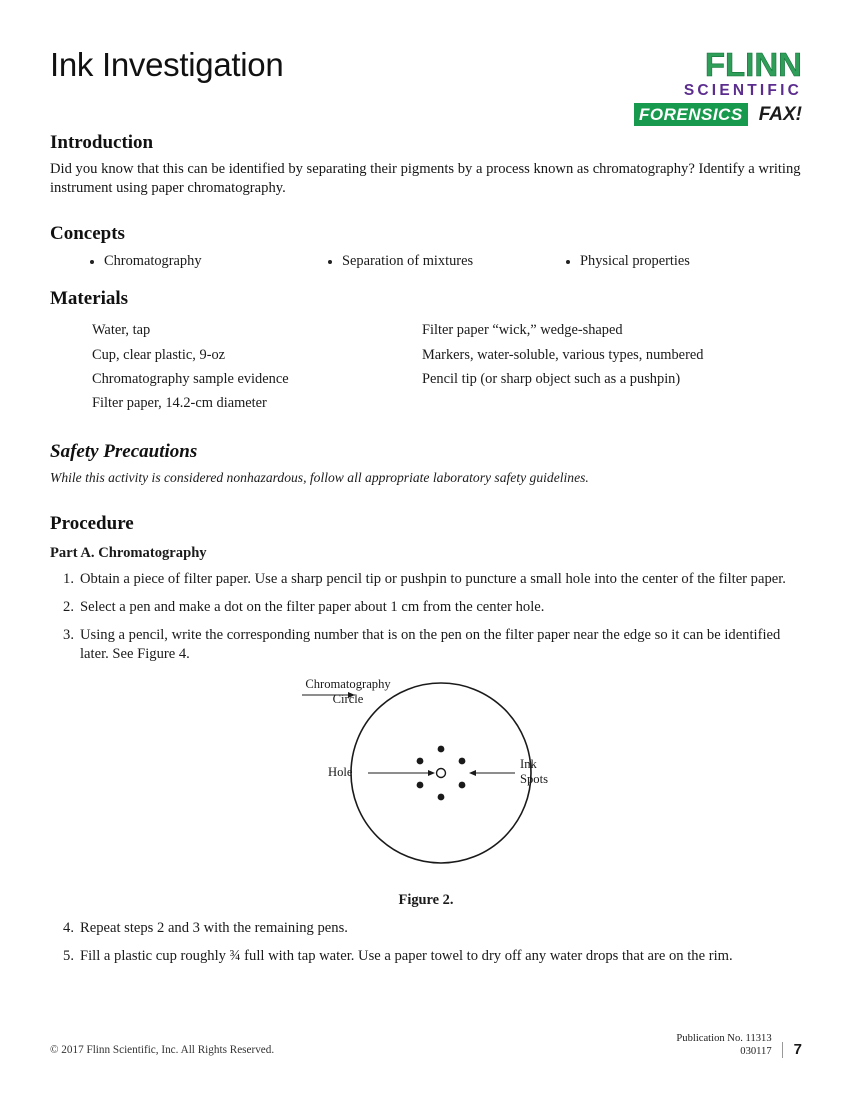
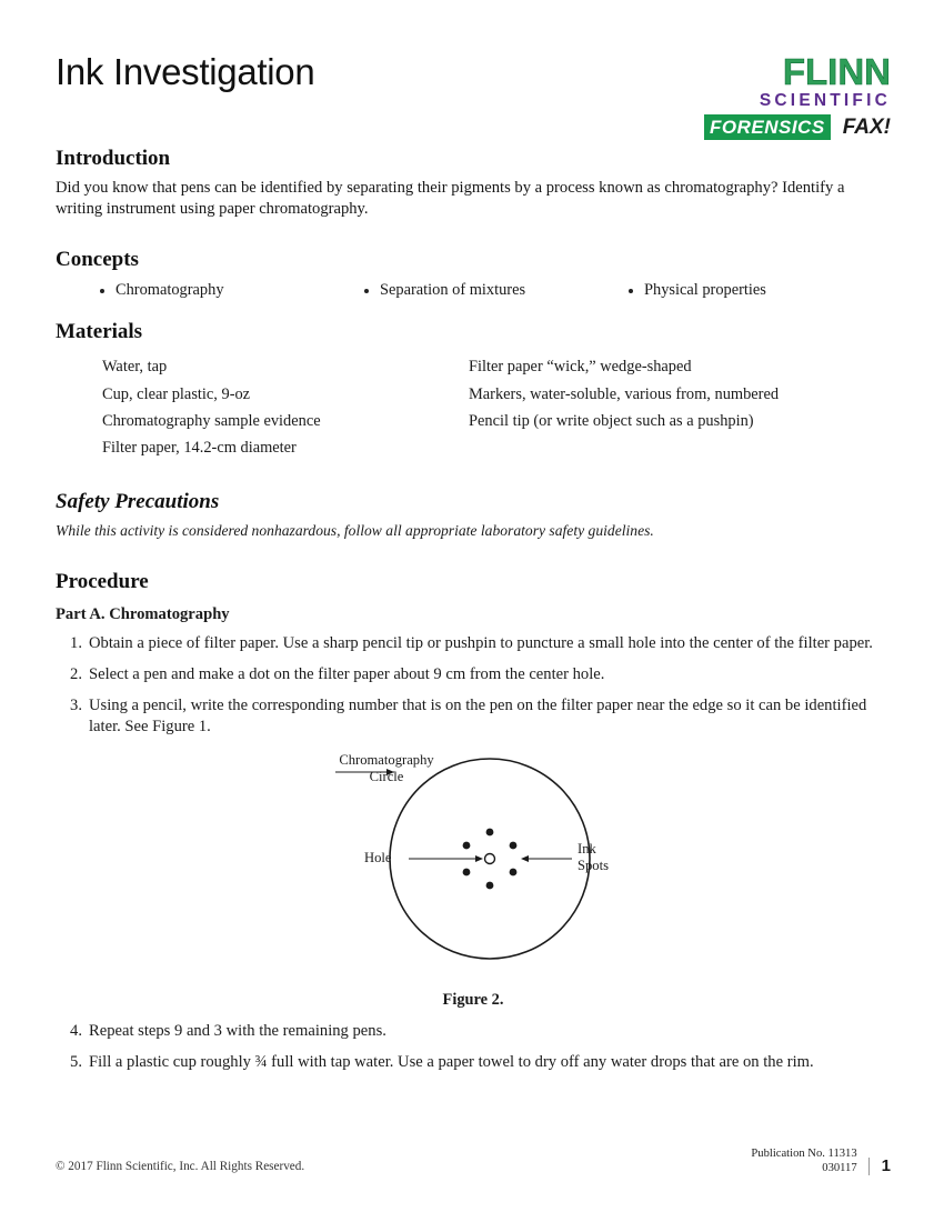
  Ink Investigation
  FLINN
  SCIENTIFIC
  FORENSICS
  FAX!
  Introduction
- Did you know that this can be identified by separating their pigments by a process known as chromatography? Identify a writing instrument using paper chromatography.
+ Did you know that pens can be identified by separating their pigments by a process known as chromatography? Identify a writing instrument using paper chromatography.
  Concepts
  Chromatography
  Separation of mixtures
  Physical properties
  Materials
  Water, tap
  Cup, clear plastic, 9-oz
  Chromatography sample evidence
  Filter paper, 14.2-cm diameter
  Filter paper “wick,” wedge-shaped
- Markers, water-soluble, various types, numbered
+ Markers, water-soluble, various from, numbered
- Pencil tip (or sharp object such as a pushpin)
+ Pencil tip (or write object such as a pushpin)
  Safety Precautions
  While this activity is considered nonhazardous, follow all appropriate laboratory safety guidelines.
  Procedure
  Part A. Chromatography
  1.
  Obtain a piece of filter paper. Use a sharp pencil tip or pushpin to puncture a small hole into the center of the filter paper.
  2.
- Select a pen and make a dot on the filter paper about 1 cm from the center hole.
+ Select a pen and make a dot on the filter paper about 9 cm from the center hole.
  3.
- Using a pencil, write the corresponding number that is on the pen on the filter paper near the edge so it can be identified later. See Figure 4.
+ Using a pencil, write the corresponding number that is on the pen on the filter paper near the edge so it can be identified later. See Figure 1.
  Chromatography
  Circle
  Hole
  Ink
  Spots
  Figure 2.
  4.
- Repeat steps 2 and 3 with the remaining pens.
+ Repeat steps 9 and 3 with the remaining pens.
  5.
  Fill a plastic cup roughly ¾ full with tap water. Use a paper towel to dry off any water drops that are on the rim.
  © 2017 Flinn Scientific, Inc. All Rights Reserved.
  Publication No. 11313
  030117
- 7
+ 1
